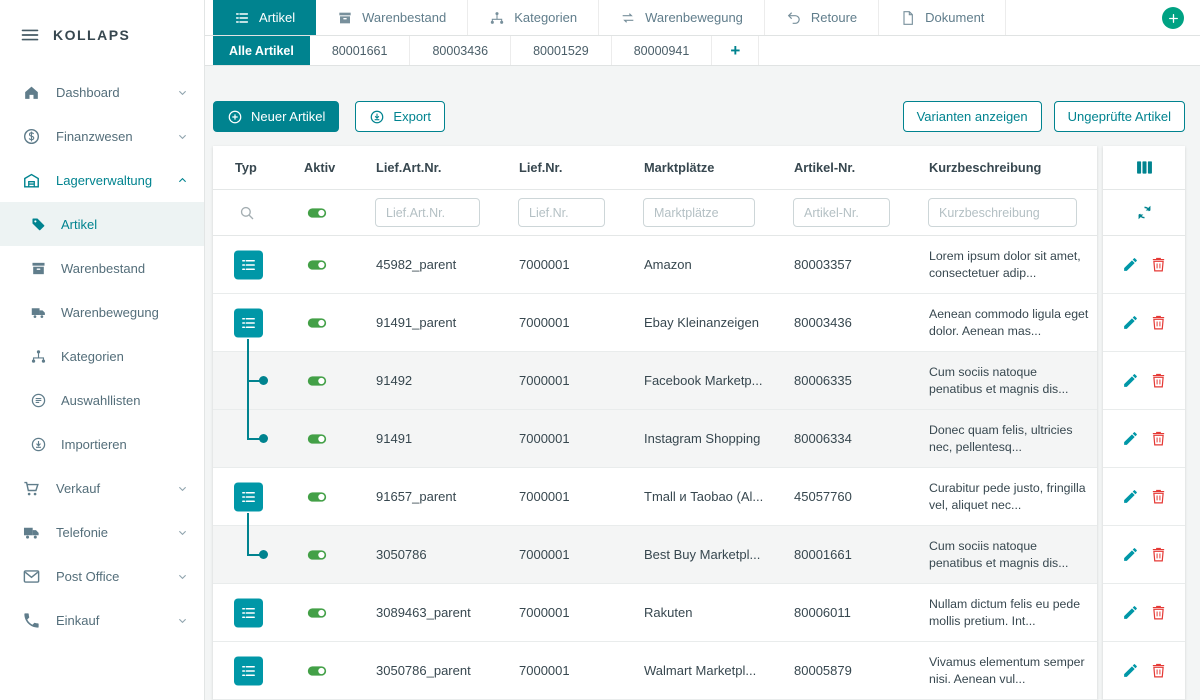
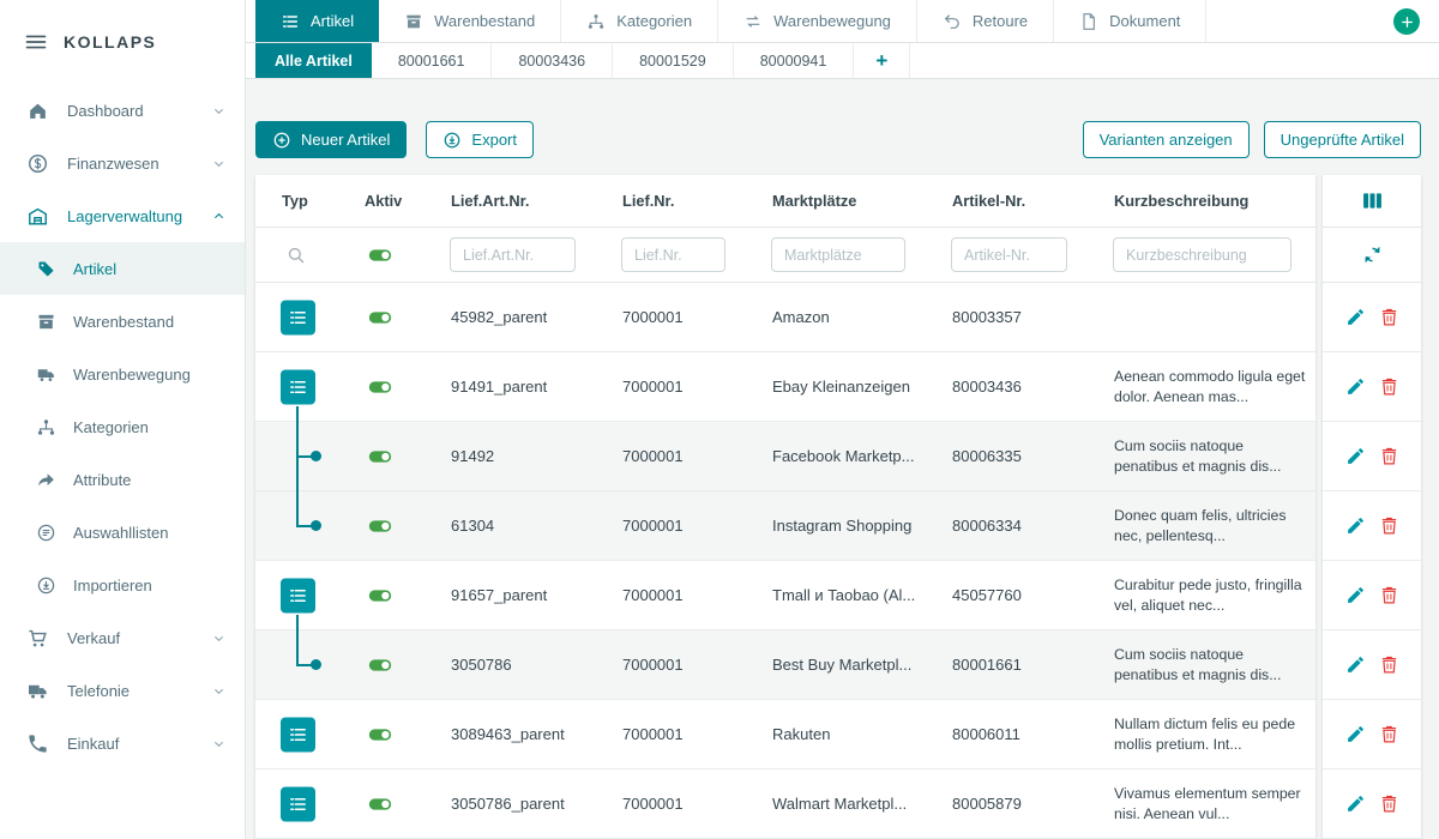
  KOLLAPS
  Dashboard
  Finanzwesen
  Lagerverwaltung
  Artikel
  Warenbestand
  Warenbewegung
  Kategorien
+ Attribute
  Auswahllisten
  Importieren
  Verkauf
  Telefonie
- Post Office
  Einkauf
  Artikel
  Warenbestand
  Kategorien
  Warenbewegung
  Retoure
  Dokument
  Alle Artikel
  80001661
  80003436
  80001529
  80000941
  +
  Neuer Artikel
  Export
  Varianten anzeigen
  Ungeprüfte Artikel
  Typ
  Aktiv
  Lief.Art.Nr.
  Lief.Nr.
  Marktplätze
  Artikel-Nr.
  Kurzbeschreibung
  Lief.Art.Nr.
  Lief.Nr.
  Marktplätze
  Artikel-Nr.
  Kurzbeschreibung
  45982_parent
  7000001
  Amazon
  80003357
- Lorem ipsum dolor sit amet, consectetuer adip...
  91491_parent
  7000001
  Ebay Kleinanzeigen
  80003436
  Aenean commodo ligula eget dolor. Aenean mas...
  91492
  7000001
  Facebook Marketp...
  80006335
  Cum sociis natoque penatibus et magnis dis...
- 91491
+ 61304
  7000001
  Instagram Shopping
  80006334
  Donec quam felis, ultricies nec, pellentesq...
  91657_parent
  7000001
  Tmall и Taobao (Al...
  45057760
  Curabitur pede justo, fringilla vel, aliquet nec...
  3050786
  7000001
  Best Buy Marketpl...
  80001661
  Cum sociis natoque penatibus et magnis dis...
  3089463_parent
  7000001
  Rakuten
  80006011
  Nullam dictum felis eu pede mollis pretium. Int...
  3050786_parent
  7000001
  Walmart Marketpl...
  80005879
  Vivamus elementum semper nisi. Aenean vul...
